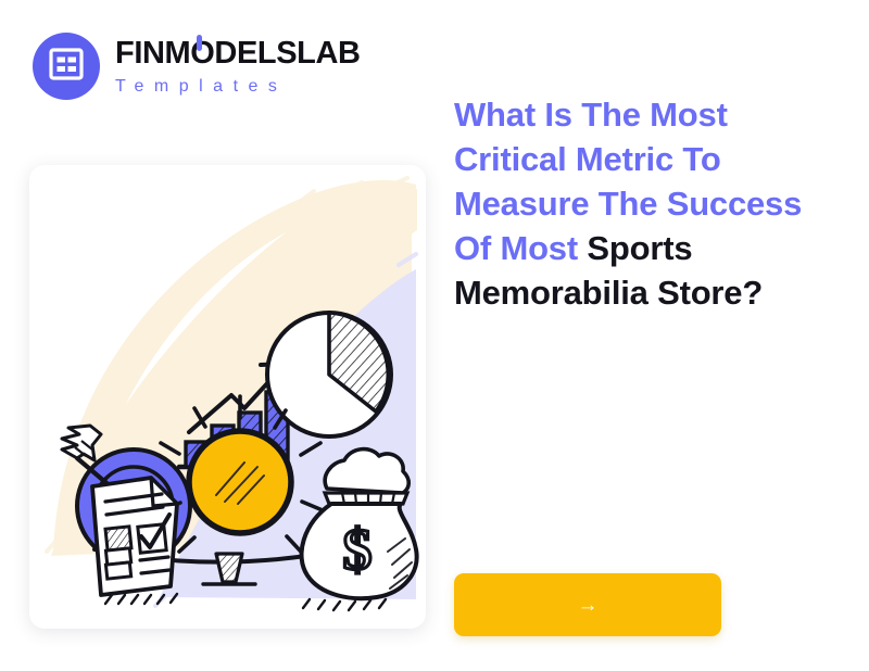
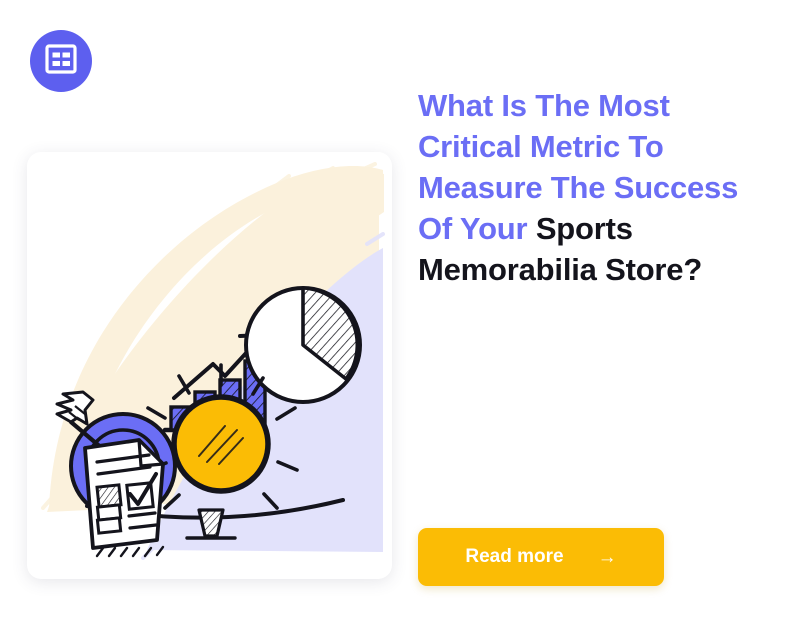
- FINMODELSLAB
- Templates
- $
- What Is The Most Critical Metric To Measure The Success Of Most Sports Memorabilia Store?
+ What Is The Most Critical Metric To Measure The Success Of Your Sports Memorabilia Store?
+ Read more
  →
